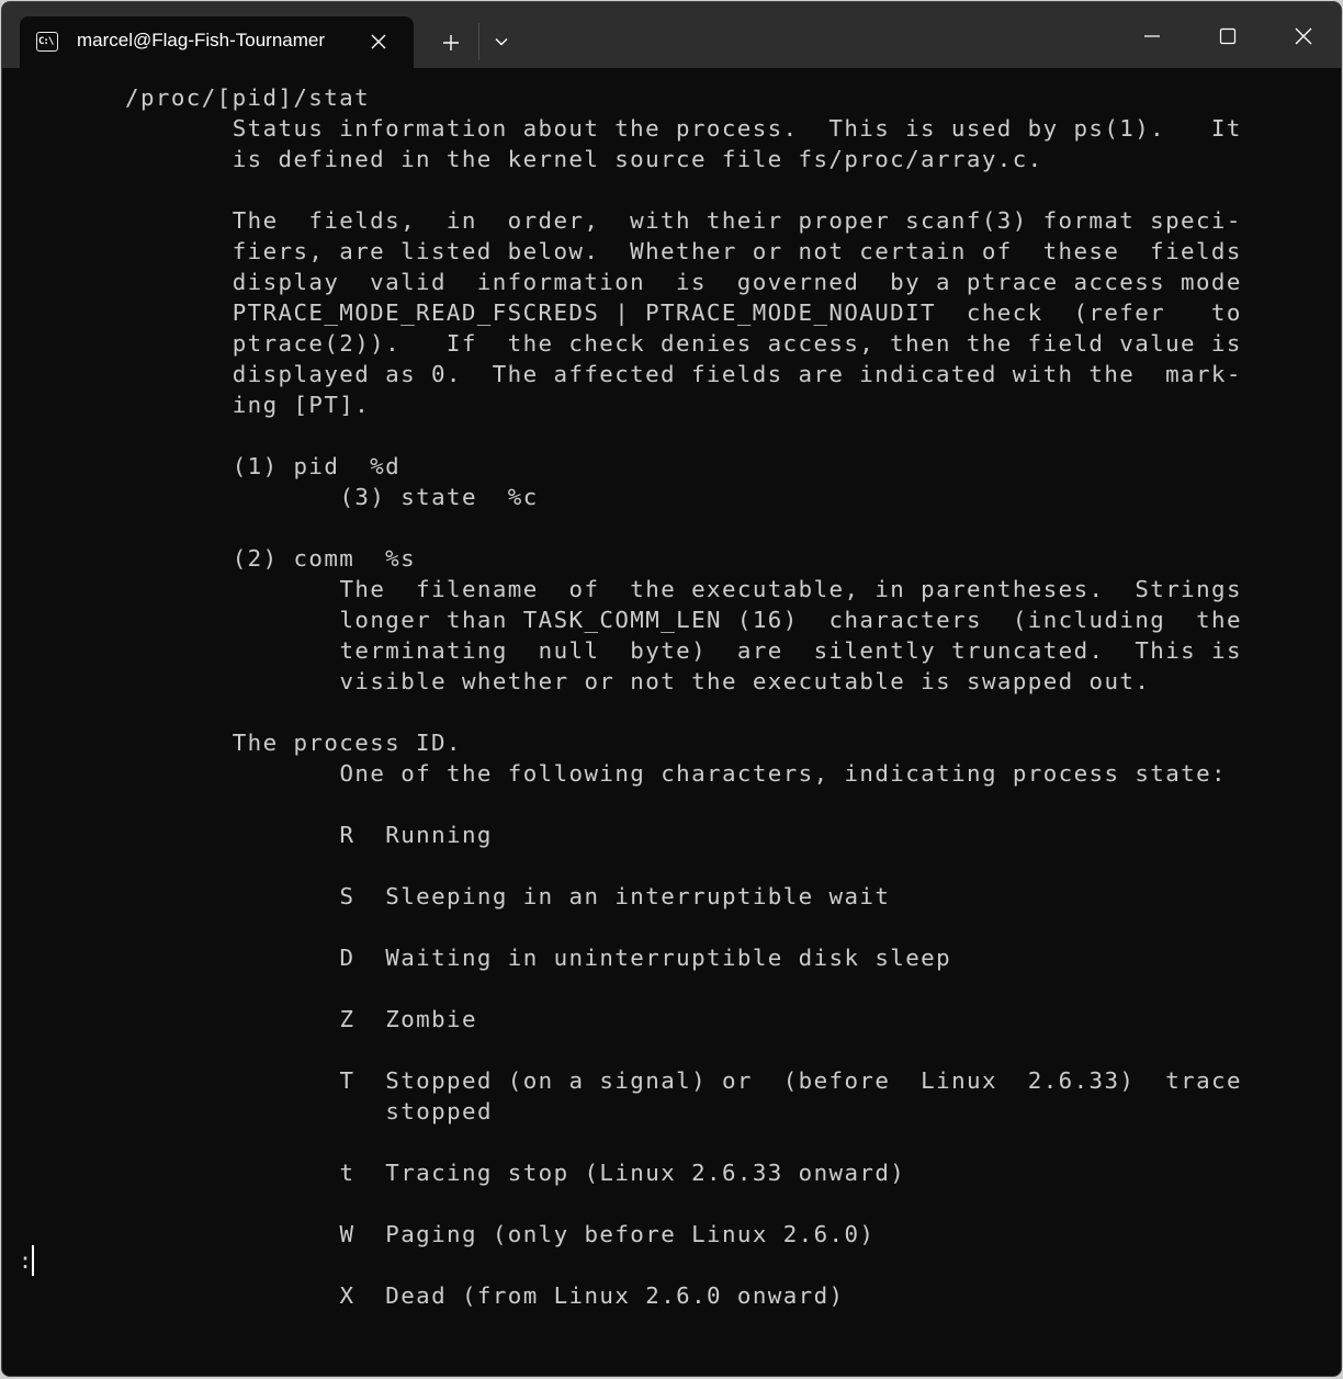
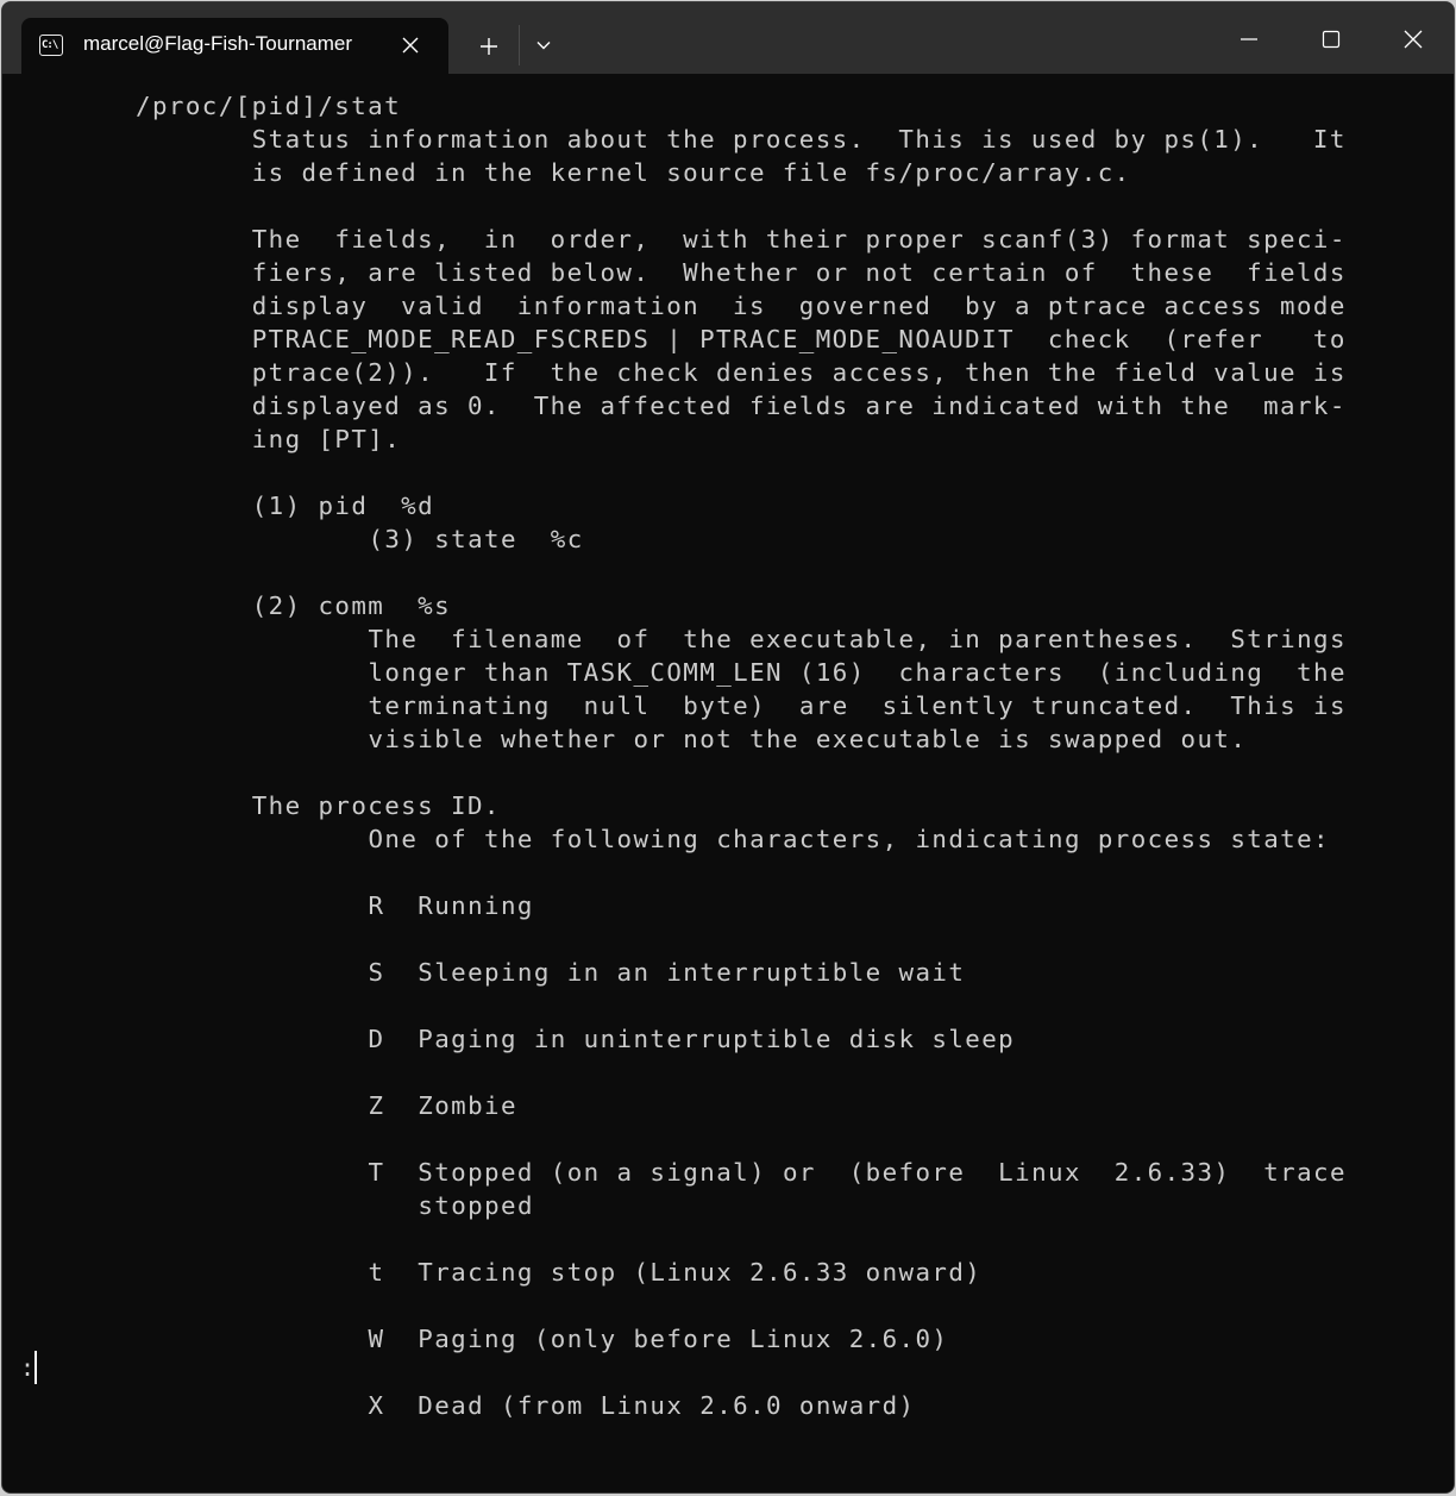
  C:\
  marcel@Flag-Fish-Tournamer
  /proc/[pid]/stat
  Status information about the process. This is used by ps(1). It
  is defined in the kernel source file fs/proc/array.c.
  The fields, in order, with their proper scanf(3) format speci-
  fiers, are listed below. Whether or not certain of these fields
  display valid information is governed by a ptrace access mode
  PTRACE_MODE_READ_FSCREDS | PTRACE_MODE_NOAUDIT check (refer to
  ptrace(2)). If the check denies access, then the field value is
  displayed as 0. The affected fields are indicated with the mark-
  ing [PT].
  (1) pid %d
  (3) state %c
  (2) comm %s
  The filename of the executable, in parentheses. Strings
  longer than TASK_COMM_LEN (16) characters (including the
  terminating null byte) are silently truncated. This is
  visible whether or not the executable is swapped out.
  The process ID.
  One of the following characters, indicating process state:
  R Running
  S Sleeping in an interruptible wait
- D Waiting in uninterruptible disk sleep
+ D Paging in uninterruptible disk sleep
  Z Zombie
  T Stopped (on a signal) or (before Linux 2.6.33) trace
  stopped
  t Tracing stop (Linux 2.6.33 onward)
  W Paging (only before Linux 2.6.0)
  X Dead (from Linux 2.6.0 onward)
  :
